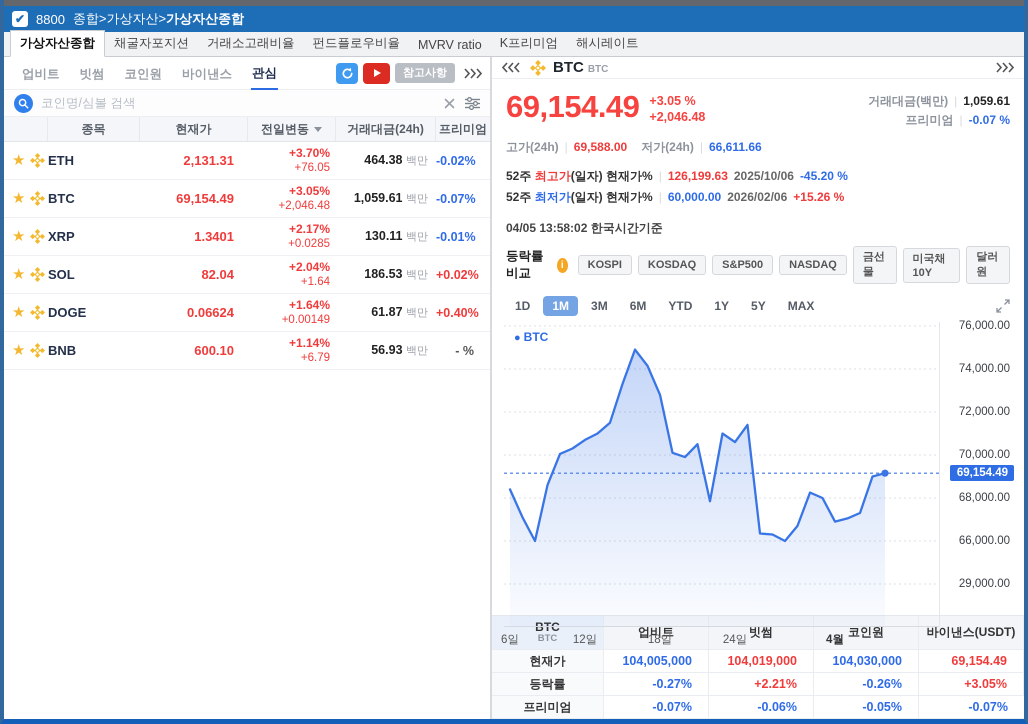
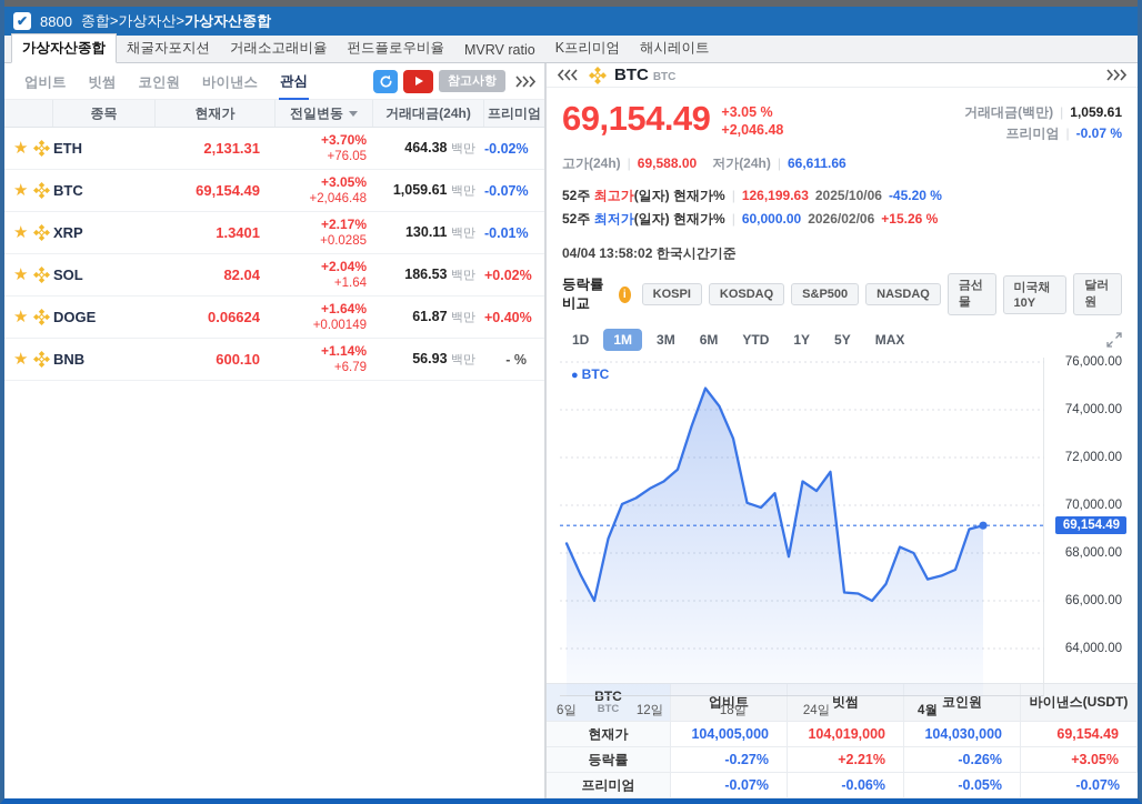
  ✔
  8800
  종합>가상자산>
  가상자산종합
  가상자산종합
  채굴자포지션
  거래소고래비율
  펀드플로우비율
  MVRV ratio
  K프리미엄
  해시레이트
  업비트
  빗썸
  코인원
  바이낸스
  관심
  참고사항
- 코인명/심볼 검색
  종목
  현재가
  전일변동
  거래대금(24h)
  프리미엄
  ★
  ETH
  2,131.31
  +3.70%
  +76.05
  464.38 백만
  -0.02%
  ★
  BTC
  69,154.49
  +3.05%
  +2,046.48
  1,059.61 백만
  -0.07%
  ★
  XRP
  1.3401
  +2.17%
  +0.0285
  130.11 백만
  -0.01%
  ★
  SOL
  82.04
  +2.04%
  +1.64
  186.53 백만
  +0.02%
  ★
  DOGE
  0.06624
  +1.64%
  +0.00149
  61.87 백만
  +0.40%
  ★
  BNB
  600.10
  +1.14%
  +6.79
  56.93 백만
  - %
  BTC
  BTC
  69,154.49
  +3.05 %
  +2,046.48
  거래대금(백만) | 1,059.61
  프리미엄 -0.07 %
  고가(24h) | 69,588.00
  저가(24h) | 66,611.66
  52주 최고가(일자) 현재가% | 126,199.63 2025/10/06 -45.20 %
  52주 최저가(일자) 현재가% | 60,000.00 2026/02/06 +15.26 %
- 04/05 13:58:02 한국시간기준
+ 04/04 13:58:02 한국시간기준
  등락률비교
  i
  KOSPI
  KOSDAQ
  S&P500
  NASDAQ
  금선물
  미국채10Y
  달러원
  1D
  1M
  3M
  6M
  YTD
  1Y
  5Y
  MAX
  ● BTC
  76,000.00
  74,000.00
  72,000.00
  70,000.00
  68,000.00
  66,000.00
- 29,000.00
+ 64,000.00
  69,154.49
  6일
  12일
  18일
  24일
  4월
  BTC
  업비트
  빗썸
  코인원
  바이낸스(USDT)
  현재가
  104,005,000
  104,019,000
  104,030,000
  69,154.49
  등락률
  -0.27%
  +2.21%
  -0.26%
  +3.05%
  프리미엄
  -0.07%
  -0.06%
  -0.05%
  -0.07%
